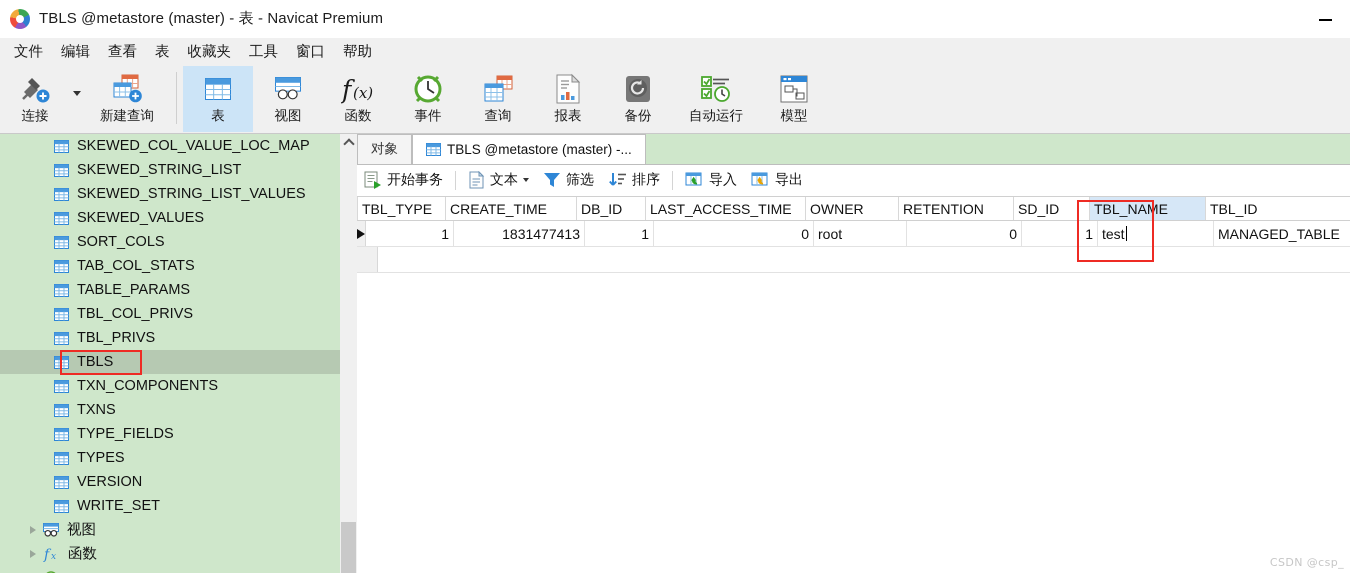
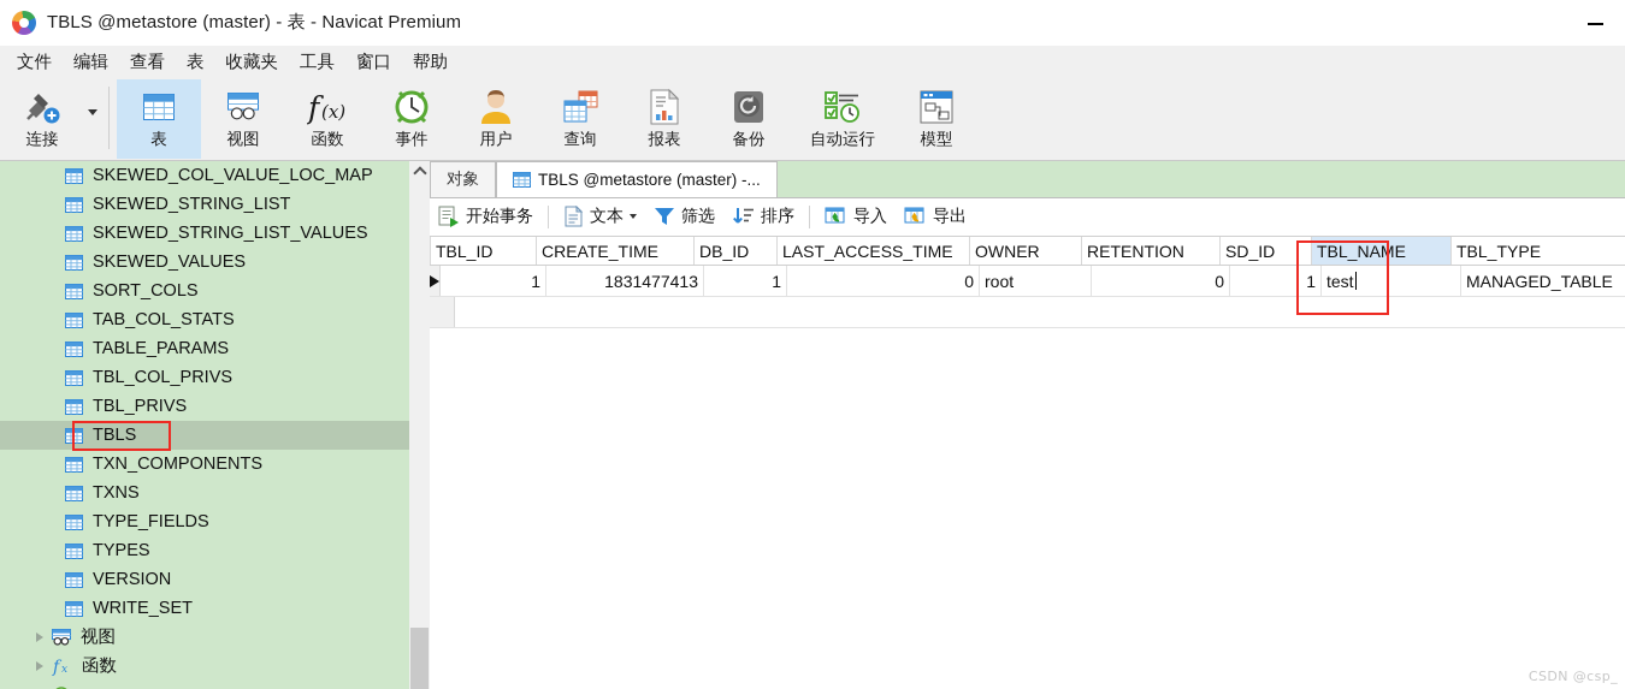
  TBLS @metastore (master) - 表 - Navicat Premium
  文件
  编辑
  查看
  表
  收藏夹
  工具
  窗口
  帮助
  连接
- 新建查询
  表
  视图
  f
  (x)
  函数
  事件
+ 用户
  查询
  报表
  备份
  自动运行
  模型
  SKEWED_COL_VALUE_LOC_MAP
  SKEWED_STRING_LIST
  SKEWED_STRING_LIST_VALUES
  SKEWED_VALUES
  SORT_COLS
  TAB_COL_STATS
  TABLE_PARAMS
  TBL_COL_PRIVS
  TBL_PRIVS
  TBLS
  TXN_COMPONENTS
  TXNS
  TYPE_FIELDS
  TYPES
  VERSION
  WRITE_SET
  视图
  f
  x
  函数
  对象
  TBLS @metastore (master) -...
  开始事务
  文本
  筛选
  排序
  导入
  导出
- TBL_TYPE
+ TBL_ID
  CREATE_TIME
  DB_ID
  LAST_ACCESS_TIME
  OWNER
  RETENTION
  SD_ID
  TBL_NAME
- TBL_ID
+ TBL_TYPE
  1
  1831477413
  1
  0
  root
  0
  1
  test
  MANAGED_TABLE
  CSDN @csp_
